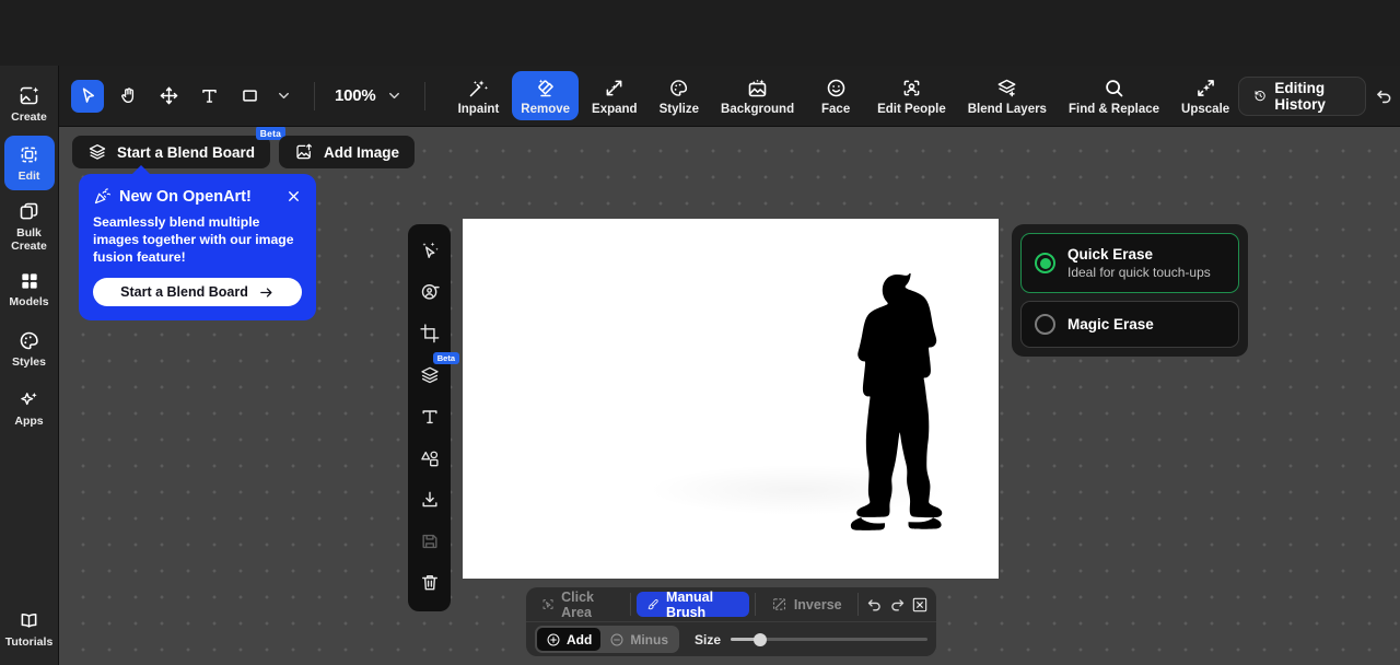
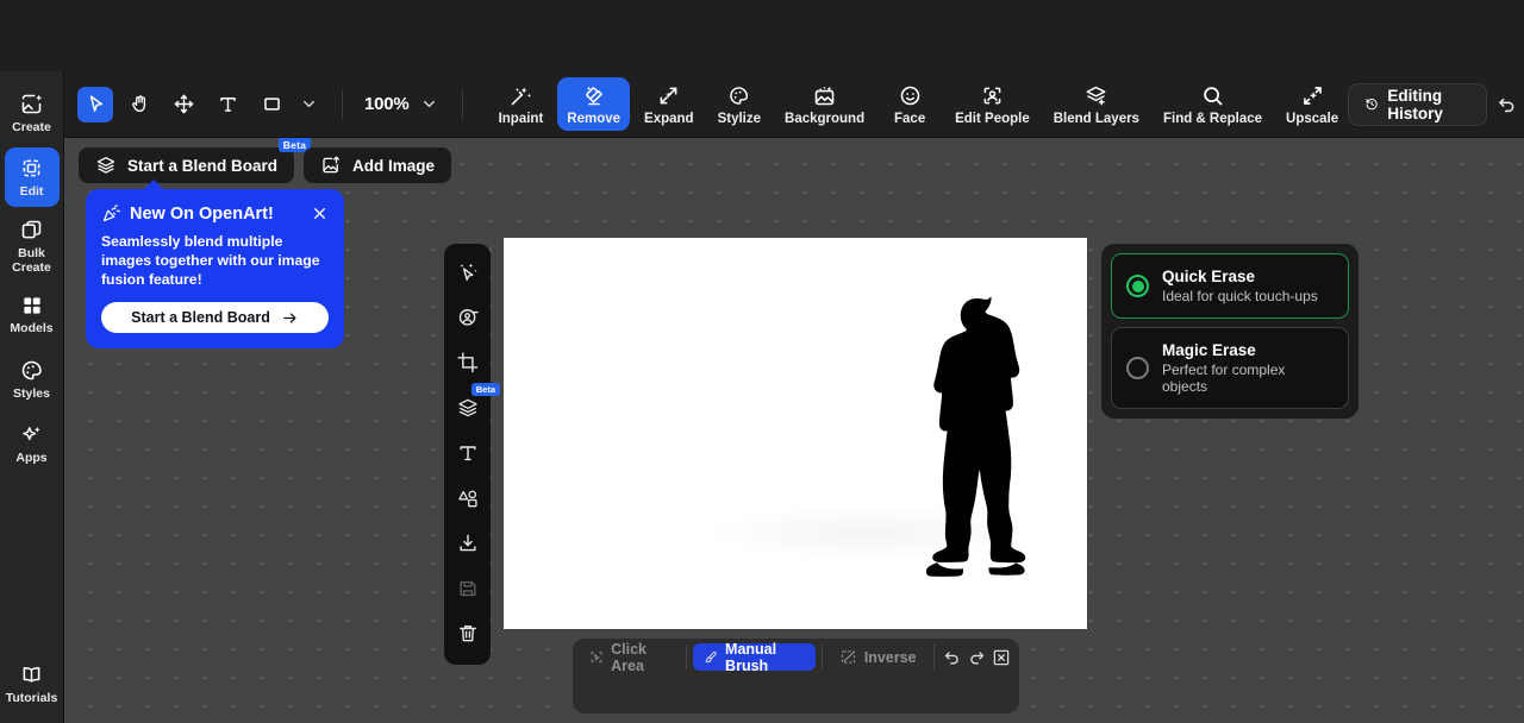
  Create
  Edit
  Bulk
  Create
  Models
  Styles
  Apps
  Tutorials
  100%
  Inpaint
  Remove
  Expand
  Stylize
  Background
  Face
  Edit People
  Blend Layers
  Find & Replace
  Upscale
  Editing History
  Start a Blend Board
  Beta
  Add Image
  New On OpenArt!
  Seamlessly blend multiple images together with our image fusion feature!
  Start a Blend Board
  Beta
  Quick Erase
  Ideal for quick touch-ups
  Magic Erase
+ Perfect for complex objects
  Click Area
  Manual Brush
  Inverse
- Add
- Minus
- Size
